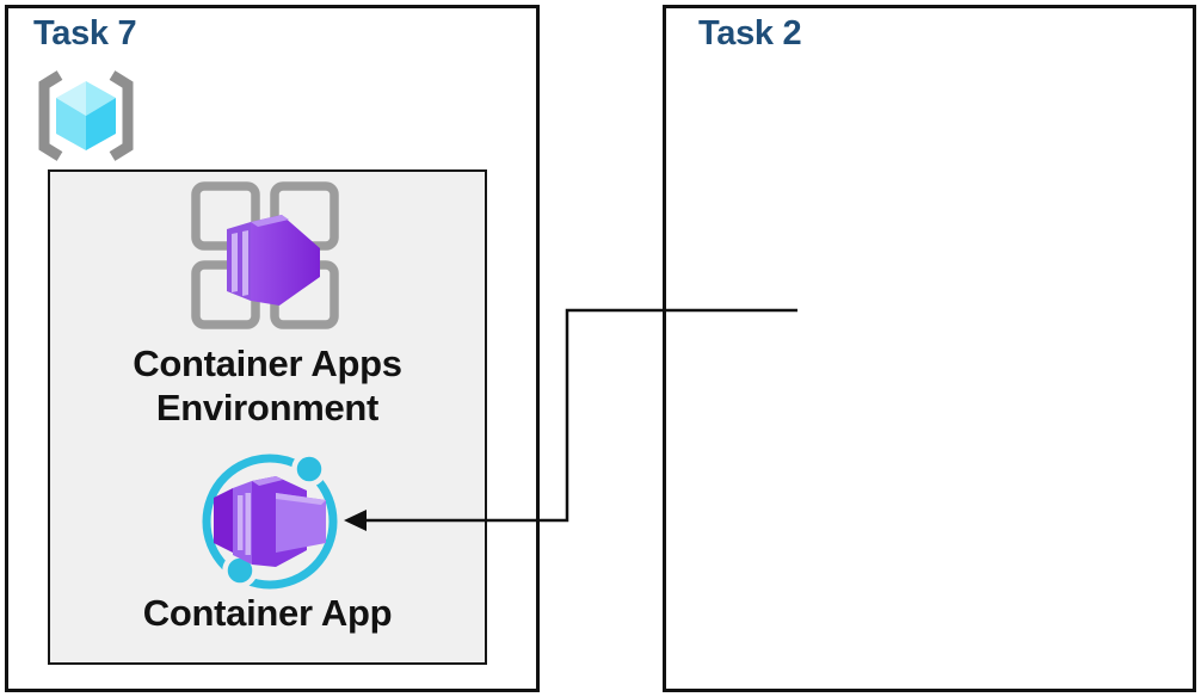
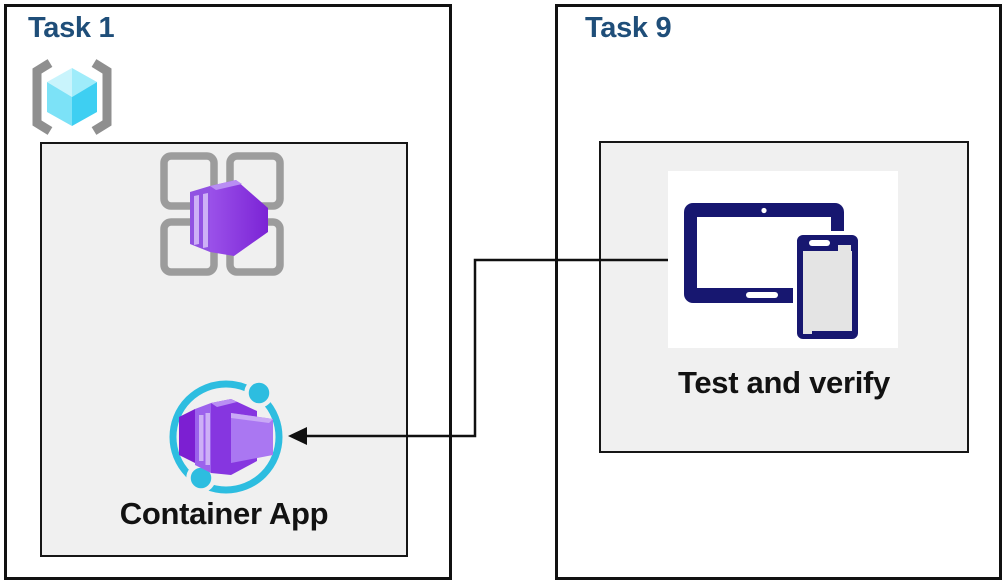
- Task 7
+ Task 1
- Container Apps
- Environment
  Container App
- Task 2
+ Task 9
+ Test and verify
